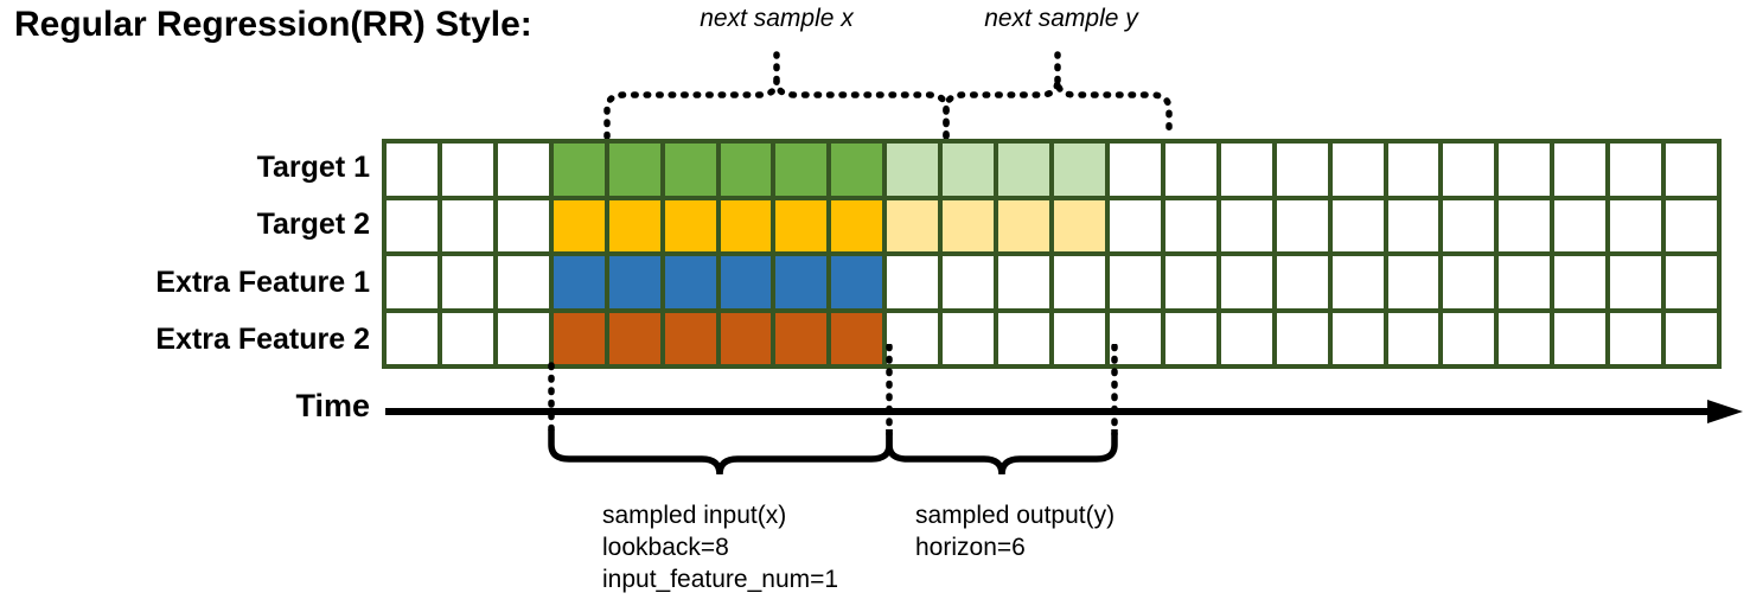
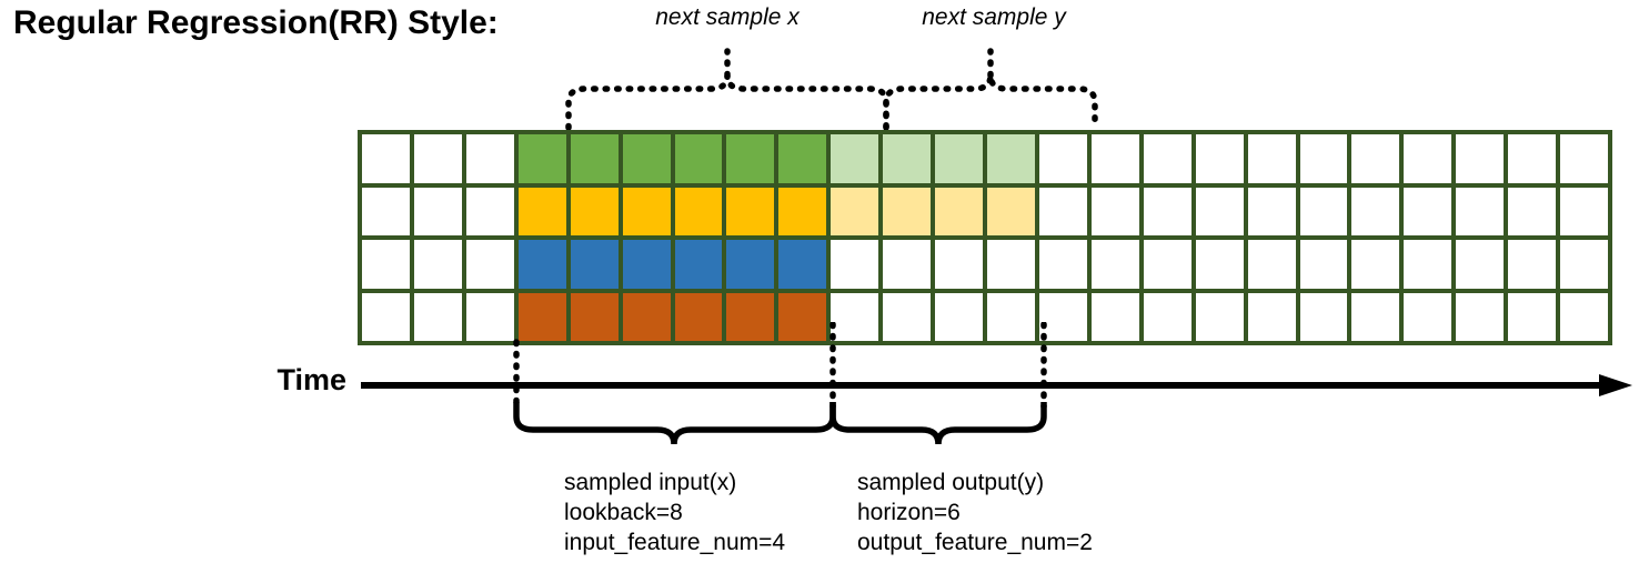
  Regular Regression(RR) Style:
  next sample x
  next sample y
- Target 1
- Target 2
- Extra Feature 1
- Extra Feature 2
  Time
  sampled input(x)
  lookback=8
- input_feature_num=1
+ input_feature_num=4
  sampled output(y)
  horizon=6
+ output_feature_num=2
